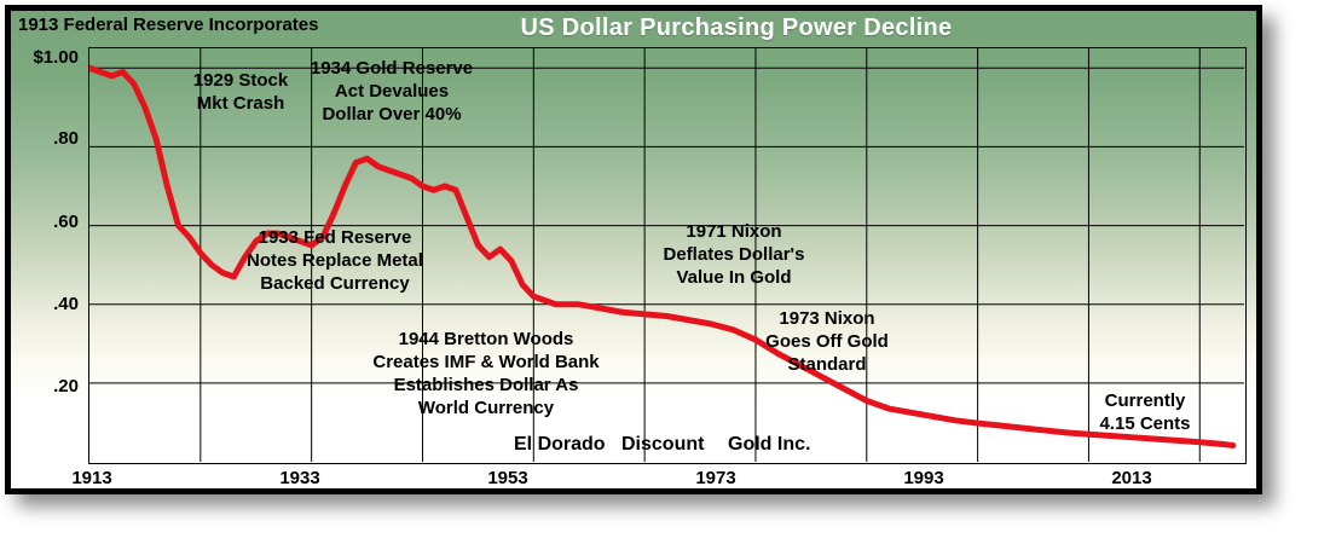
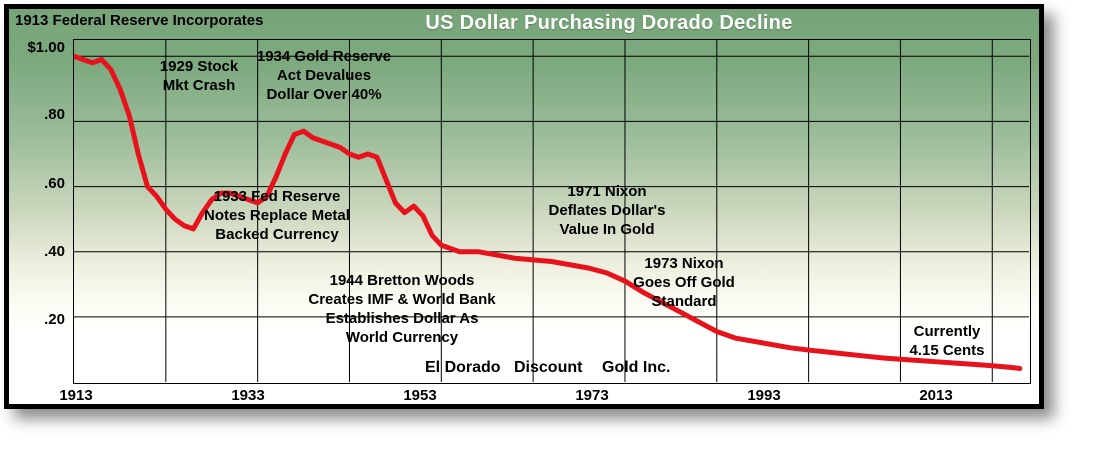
  1913 Federal Reserve Incorporates
- US Dollar Purchasing Power Decline
+ US Dollar Purchasing Dorado Decline
  $1.00
  .80
  .60
  .40
  .20
  1913
  1933
  1953
  1973
  1993
  2013
  1929 Stock
  Mkt Crash
  1934 Gold Reserve
  Act Devalues
  Dollar Over 40%
  1933 Fed Reserve
  Notes Replace Metal
  Backed Currency
  1944 Bretton Woods
  Creates IMF & World Bank
  Establishes Dollar As
  World Currency
  1971 Nixon
  Deflates Dollar's
  Value In Gold
  1973 Nixon
  Goes Off Gold
  Standard
  Currently
  4.15 Cents
  El Dorado
  Discount
  Gold Inc.
